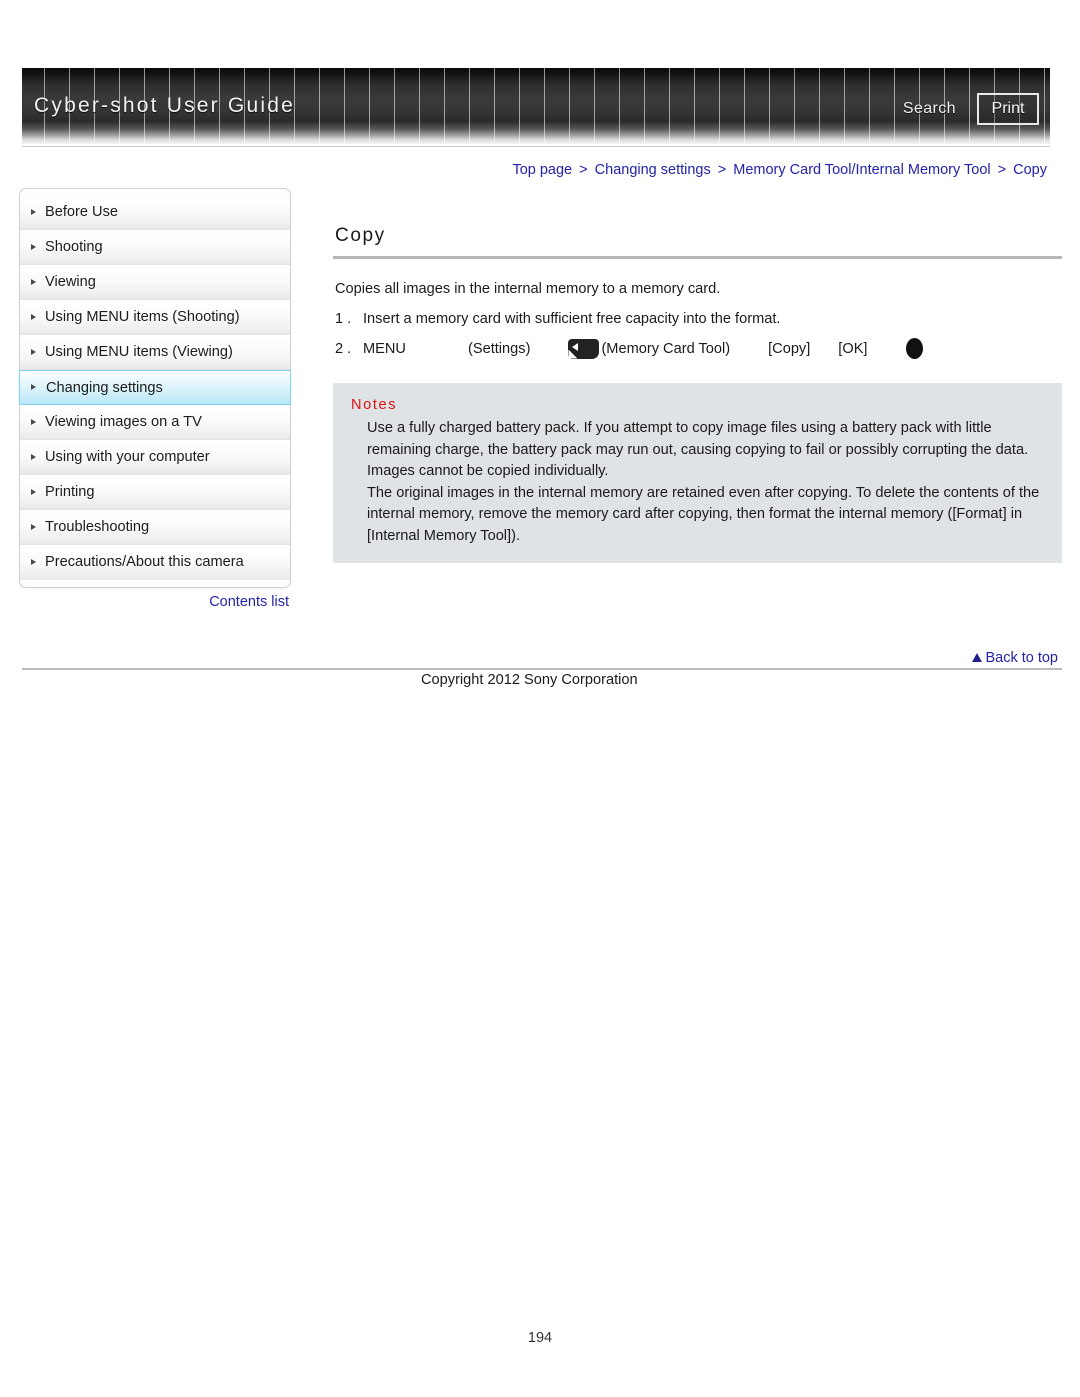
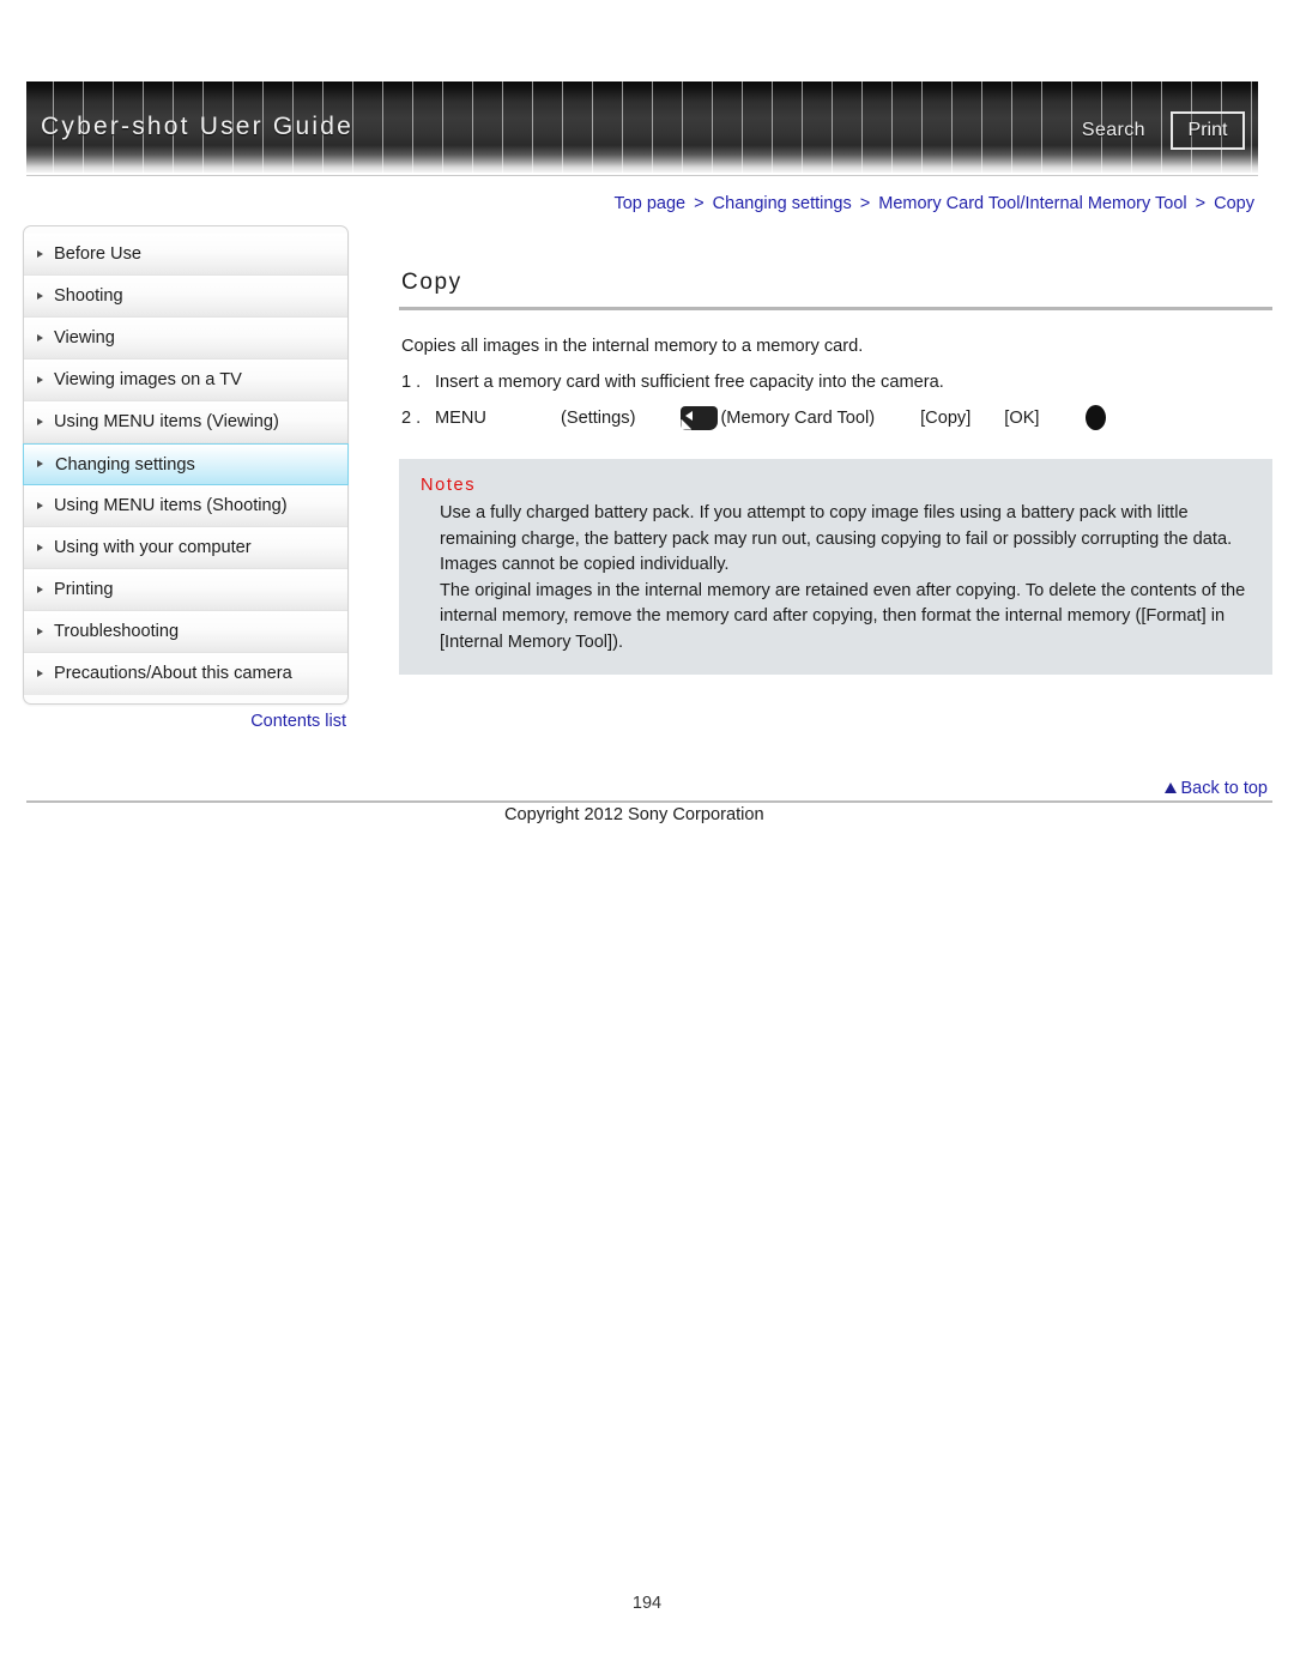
  Cyber-shot User Guide
  Search
  Print
  Top page > Changing settings > Memory Card Tool/Internal Memory Tool > Copy
  Before Use
  Shooting
  Viewing
- Using MENU items (Shooting)
+ Viewing images on a TV
  Using MENU items (Viewing)
  Changing settings
- Viewing images on a TV
+ Using MENU items (Shooting)
  Using with your computer
  Printing
  Troubleshooting
  Precautions/About this camera
  Contents list
  Copy
  Copies all images in the internal memory to a memory card.
  1 .
- Insert a memory card with sufficient free capacity into the format.
+ Insert a memory card with sufficient free capacity into the camera.
  2 .
  MENU
  (Settings)
  (Memory Card Tool)
  [Copy]
  [OK]
  Notes
  Use a fully charged battery pack. If you attempt to copy image files using a battery pack with little remaining charge, the battery pack may run out, causing copying to fail or possibly corrupting the data.
  Images cannot be copied individually.
  The original images in the internal memory are retained even after copying. To delete the contents of the internal memory, remove the memory card after copying, then format the internal memory ([Format] in [Internal Memory Tool]).
  Back to top
  Copyright 2012 Sony Corporation
  194
